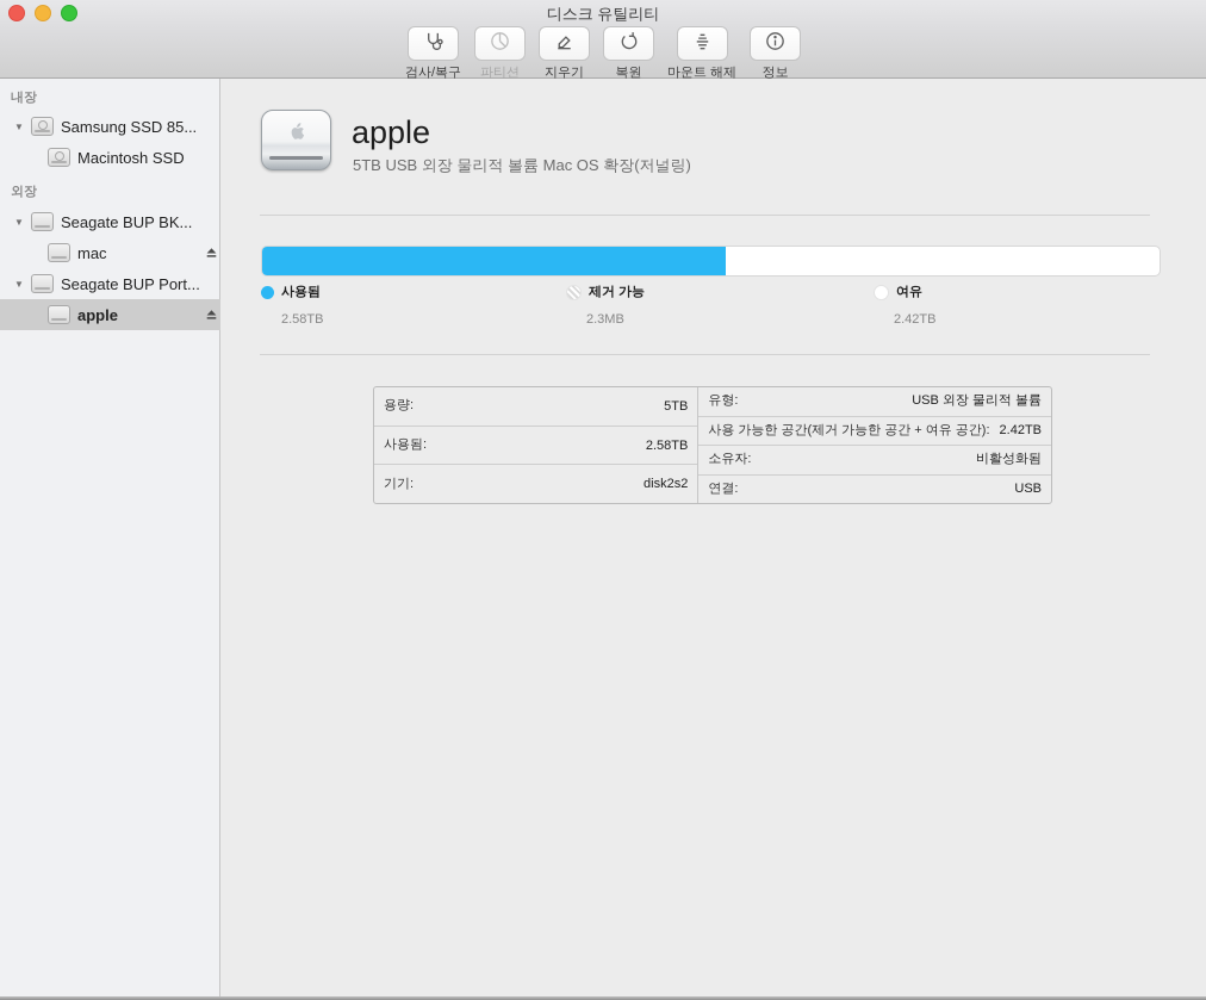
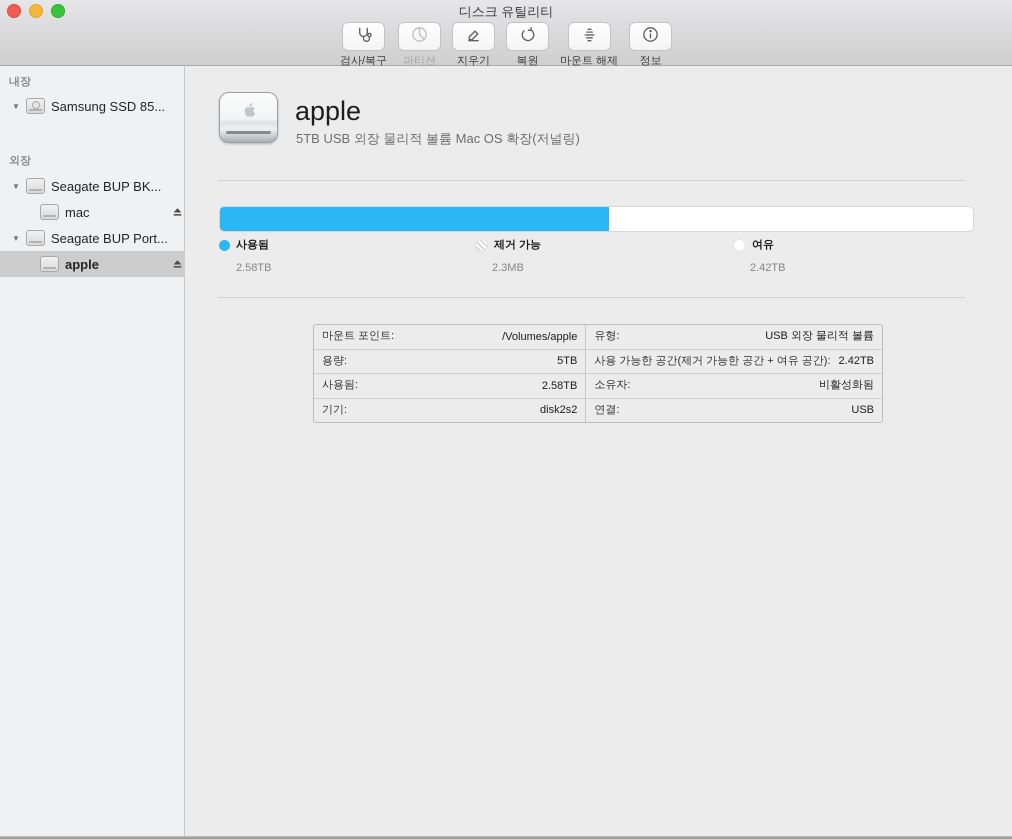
  디스크 유틸리티
  검사/복구
  파티션
  지우기
  복원
  마운트 해제
  정보
  내장
  ▼
  Samsung SSD 85...
- Macintosh SSD
  외장
  ▼
  Seagate BUP BK...
  mac
  ▼
  Seagate BUP Port...
  apple
  apple
  5TB USB 외장 물리적 볼륨 Mac OS 확장(저널링)
  사용됨
  2.58TB
  제거 가능
  2.3MB
  여유
  2.42TB
+ 마운트 포인트:
+ /Volumes/apple
  용량:
  5TB
  사용됨:
  2.58TB
  기기:
  disk2s2
  유형:
  USB 외장 물리적 볼륨
  사용 가능한 공간(제거 가능한 공간 + 여유 공간):
  2.42TB
  소유자:
  비활성화됨
  연결:
  USB
